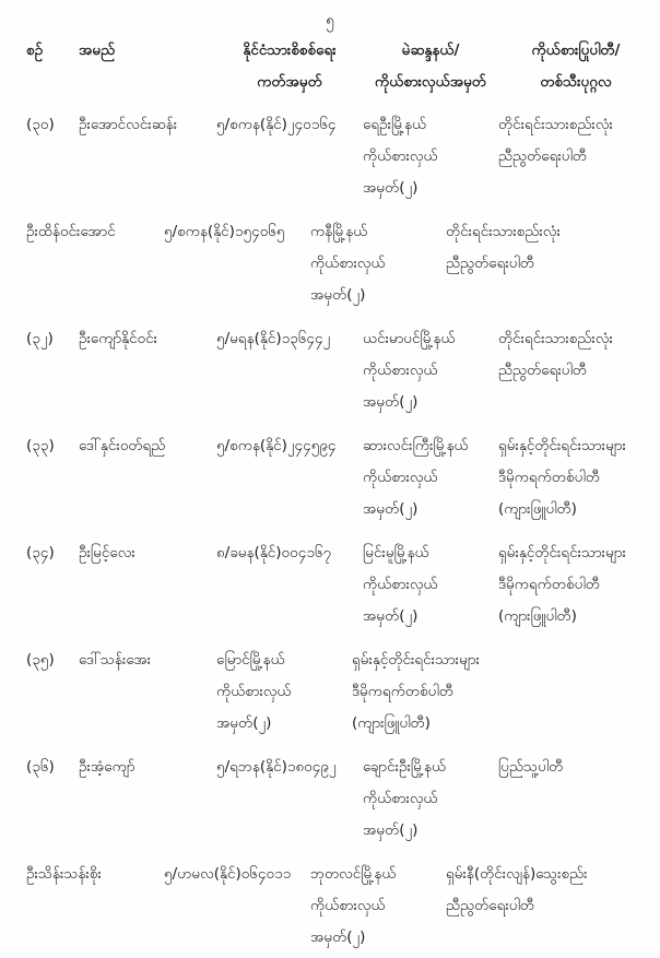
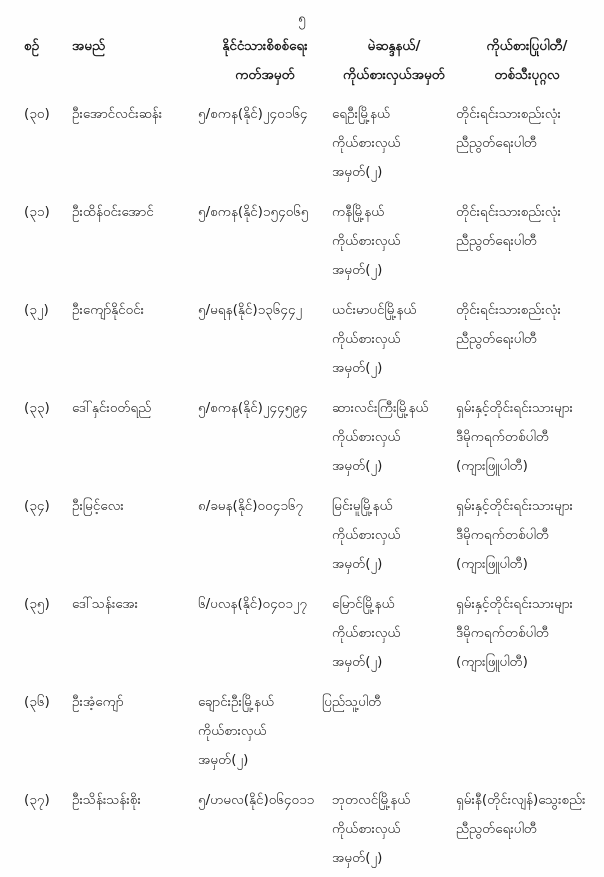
  ၅
  စဉ်
  အမည်
  နိုင်ငံသားစိစစ်ရေး
  ကတ်အမှတ်
  မဲဆန္ဒနယ်/
  ကိုယ်စားလှယ်အမှတ်
  ကိုယ်စားပြုပါတီ/
  တစ်သီးပုဂ္ဂလ
  (၃၀)
  ဦးအောင်လင်းဆန်း
  ၅/စကန(နိုင်)၂၄၀၁၆၄
  ရေဦးမြို့နယ်
  ကိုယ်စားလှယ်
  အမှတ်(၂)
  တိုင်းရင်းသားစည်းလုံး
  ညီညွတ်ရေးပါတီ
+ (၃၁)
  ဦးထိန်ဝင်းအောင်
  ၅/စကန(နိုင်)၁၅၄၀၆၅
  ကနီမြို့နယ်
  ကိုယ်စားလှယ်
  အမှတ်(၂)
  တိုင်းရင်းသားစည်းလုံး
  ညီညွတ်ရေးပါတီ
  (၃၂)
  ဦးကျော်နိုင်ဝင်း
  ၅/မရန(နိုင်)၁၃၆၄၄၂
  ယင်းမာပင်မြို့နယ်
  ကိုယ်စားလှယ်
  အမှတ်(၂)
  တိုင်းရင်းသားစည်းလုံး
  ညီညွတ်ရေးပါတီ
  (၃၃)
  ဒေါ်နှင်းဝတ်ရည်
  ၅/စကန(နိုင်)၂၄၄၅၉၄
  ဆားလင်းကြီးမြို့နယ်
  ကိုယ်စားလှယ်
  အမှတ်(၂)
  ရှမ်းနှင့်တိုင်းရင်းသားများ
  ဒီမိုကရက်တစ်ပါတီ
  (ကျားဖြူပါတီ)
  (၃၄)
  ဦးမြင့်လေး
  ၈/ခမန(နိုင်)၀၀၄၁၆၇
  မြင်းမူမြို့နယ်
  ကိုယ်စားလှယ်
  အမှတ်(၂)
  ရှမ်းနှင့်တိုင်းရင်းသားများ
  ဒီမိုကရက်တစ်ပါတီ
  (ကျားဖြူပါတီ)
  (၃၅)
  ဒေါ်သန်းအေး
+ ၆/ပလန(နိုင်)၀၄၀၁၂၇
  မြောင်မြို့နယ်
  ကိုယ်စားလှယ်
  အမှတ်(၂)
  ရှမ်းနှင့်တိုင်းရင်းသားများ
  ဒီမိုကရက်တစ်ပါတီ
  (ကျားဖြူပါတီ)
  (၃၆)
  ဦးအံ့ကျော်
- ၅/ရဘန(နိုင်)၁၈၀၄၉၂
  ချောင်းဦးမြို့နယ်
  ကိုယ်စားလှယ်
  အမှတ်(၂)
  ပြည်သူ့ပါတီ
+ (၃၇)
  ဦးသိန်းသန်းစိုး
  ၅/ဟမလ(နိုင်)၀၆၄၀၁၁
  ဘုတလင်မြို့နယ်
  ကိုယ်စားလှယ်
  အမှတ်(၂)
  ရှမ်းနီ(တိုင်းလျန်)သွေးစည်း
  ညီညွတ်ရေးပါတီ
